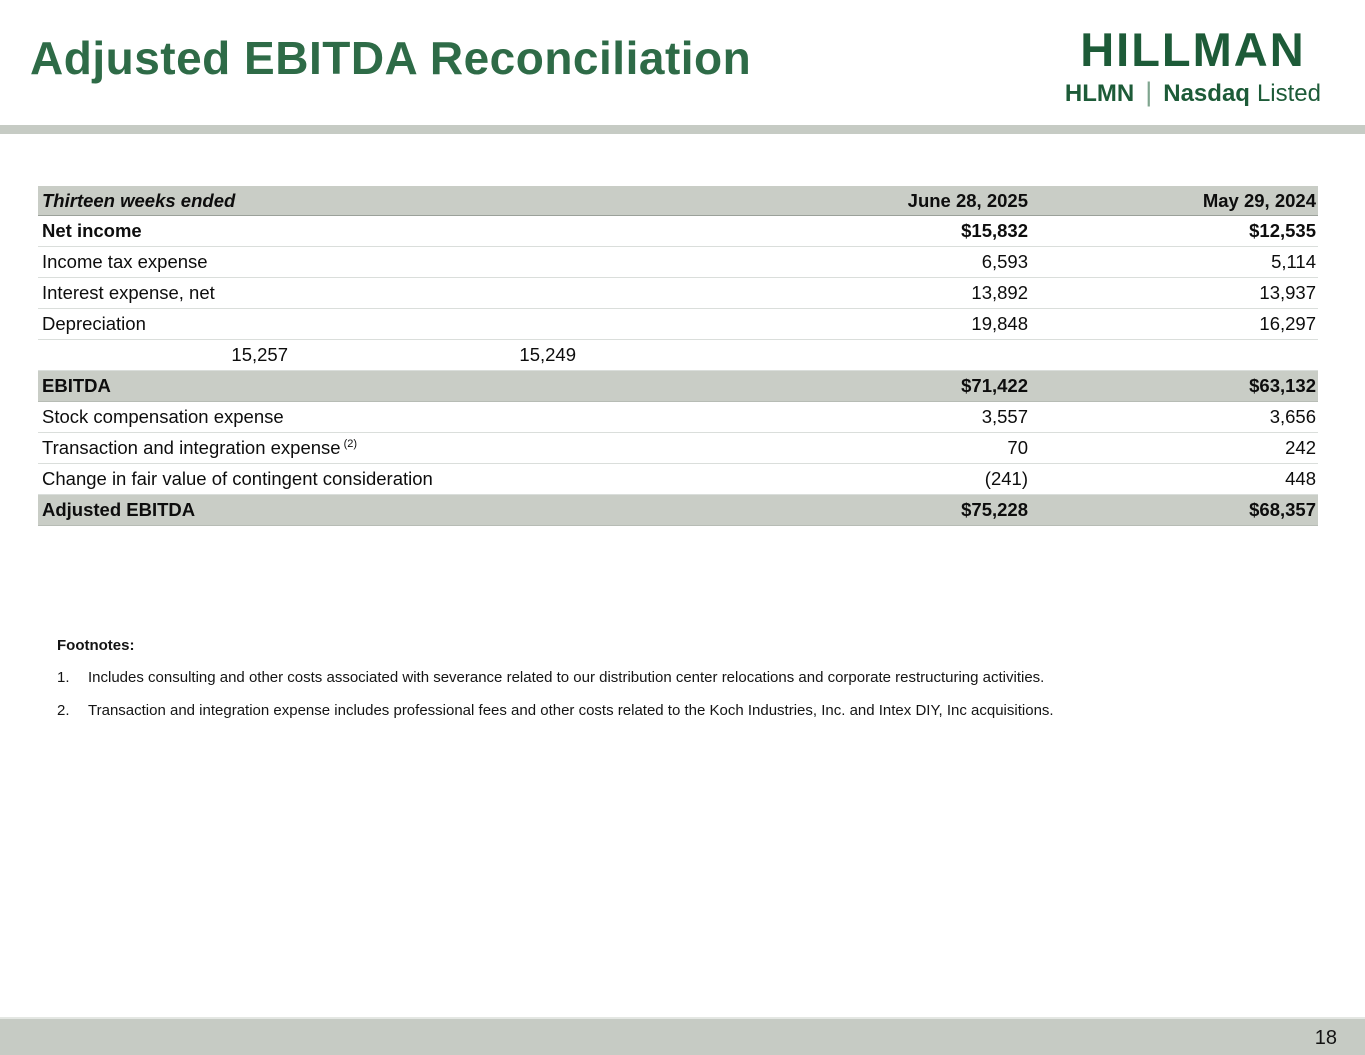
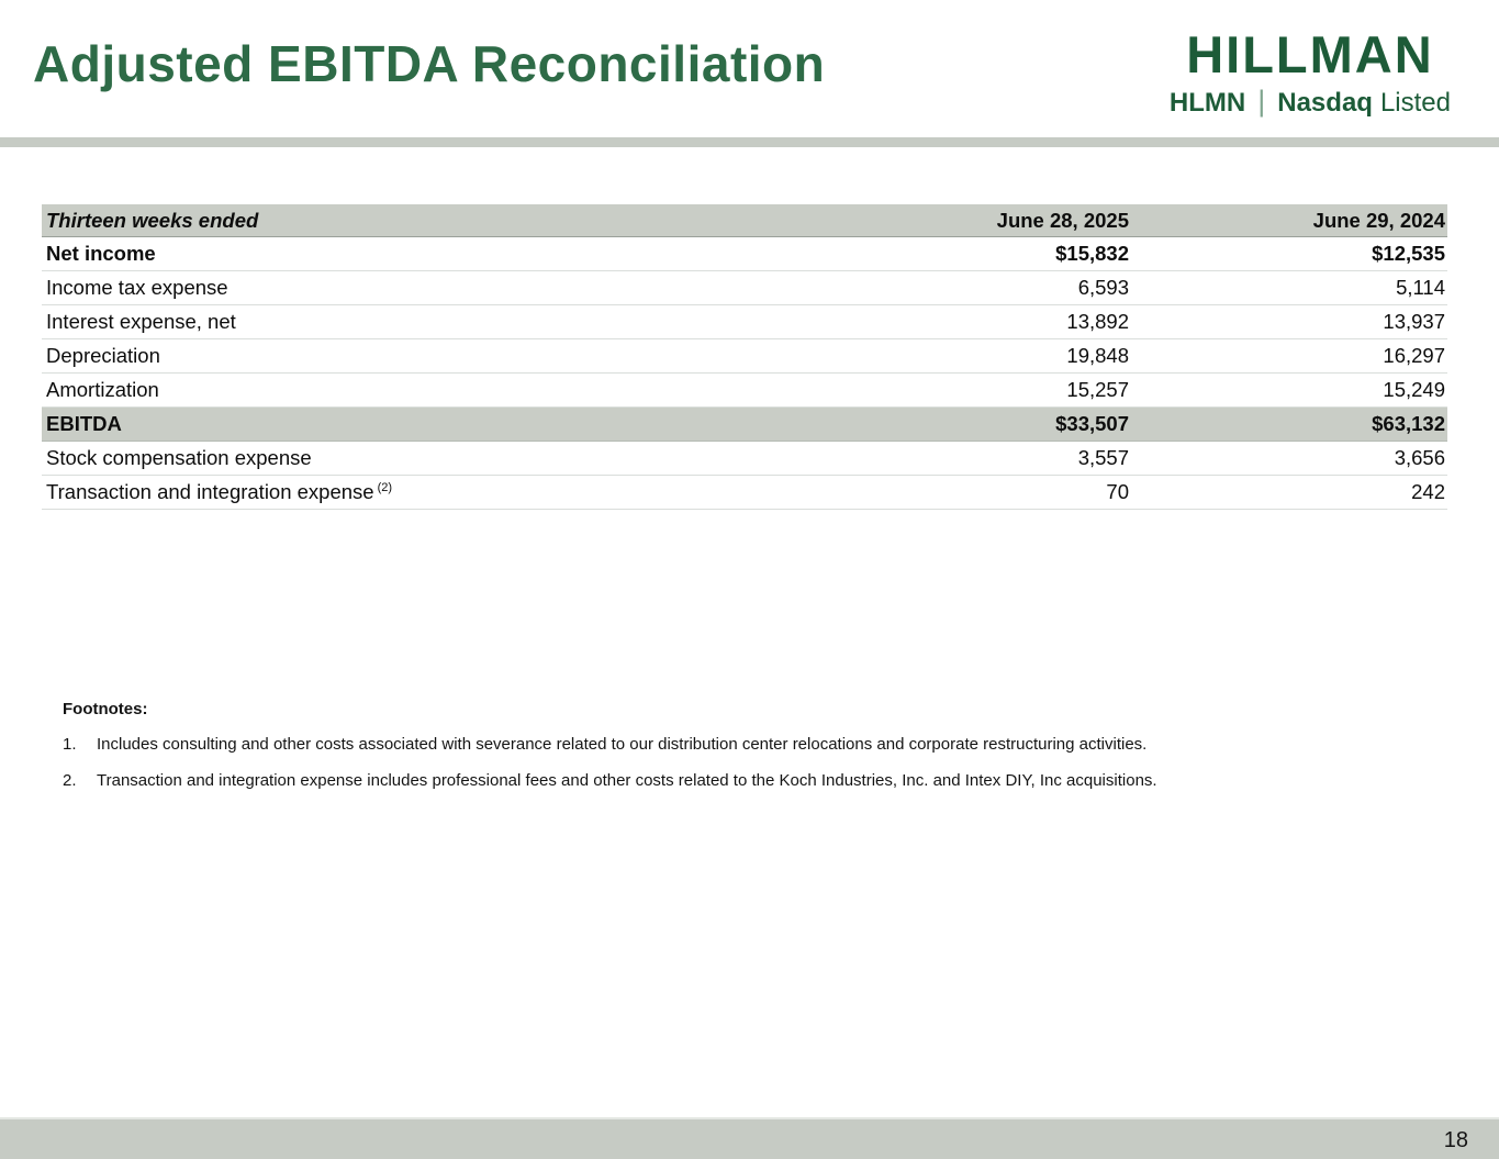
  Adjusted EBITDA Reconciliation
  HILLMAN
  HLMN
  |
  Nasdaq
  Listed
  Thirteen weeks ended
  June 28, 2025
- May 29, 2024
+ June 29, 2024
  Net income
  $15,832
  $12,535
  Income tax expense
  6,593
  5,114
  Interest expense, net
  13,892
  13,937
  Depreciation
  19,848
  16,297
+ Amortization
  15,257
  15,249
  EBITDA
- $71,422
+ $33,507
  $63,132
  Stock compensation expense
  3,557
  3,656
  Transaction and integration expense (2)
  70
  242
- Change in fair value of contingent consideration
- (241)
- 448
- Adjusted EBITDA
- $75,228
- $68,357
  Footnotes:
  1.
  Includes consulting and other costs associated with severance related to our distribution center relocations and corporate restructuring activities.
  2.
  Transaction and integration expense includes professional fees and other costs related to the Koch Industries, Inc. and Intex DIY, Inc acquisitions.
  18
